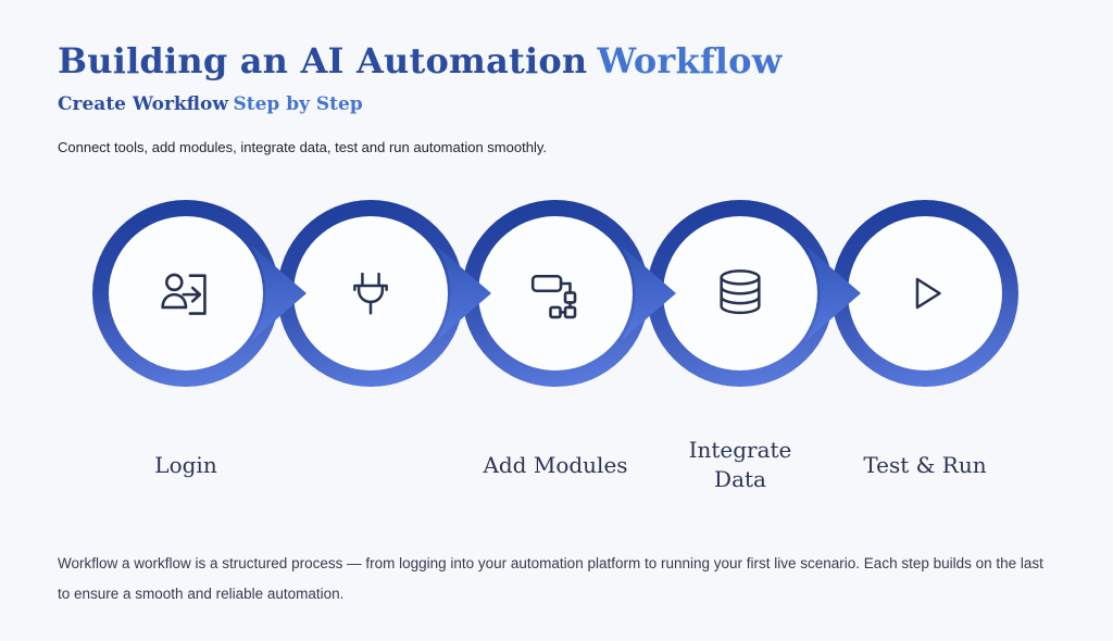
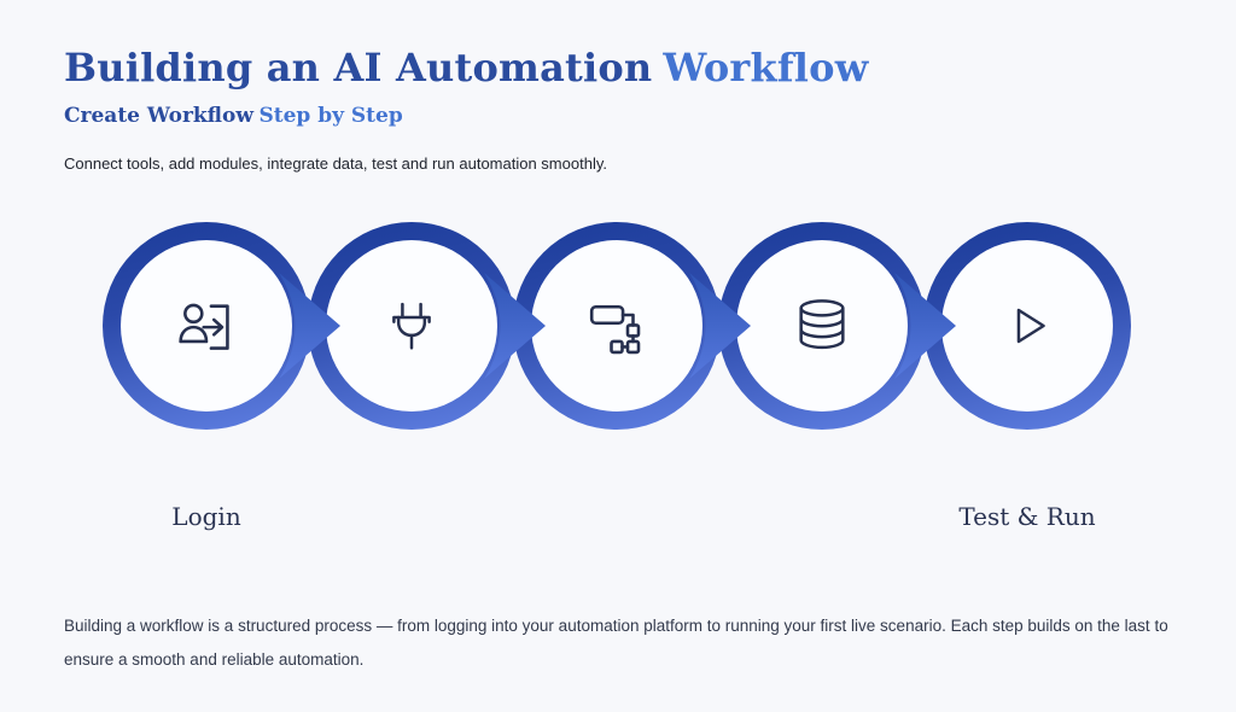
  Building an AI Automation Workflow
  Create Workflow Step by Step
  Connect tools, add modules, integrate data, test and run automation smoothly.
  Login
- Add Modules
- Integrate
- Data
  Test & Run
- Workflow a workflow is a structured process — from logging into your automation platform to running your first live scenario. Each step builds on the last to ensure a smooth and reliable automation.
+ Building a workflow is a structured process — from logging into your automation platform to running your first live scenario. Each step builds on the last to ensure a smooth and reliable automation.
